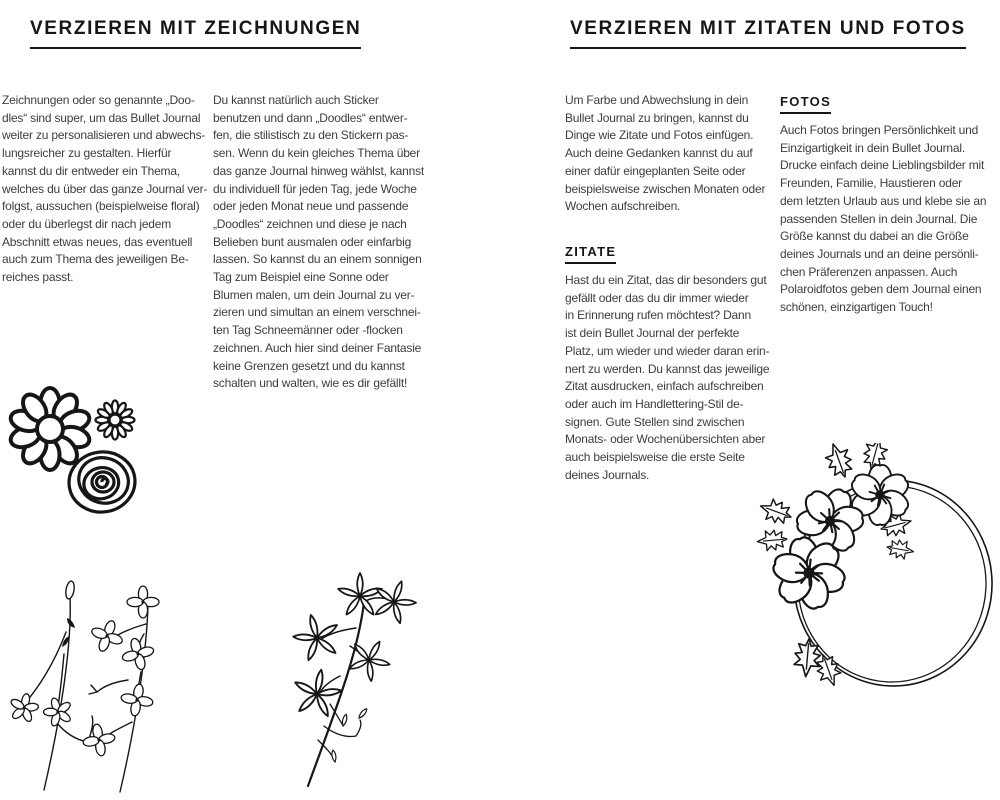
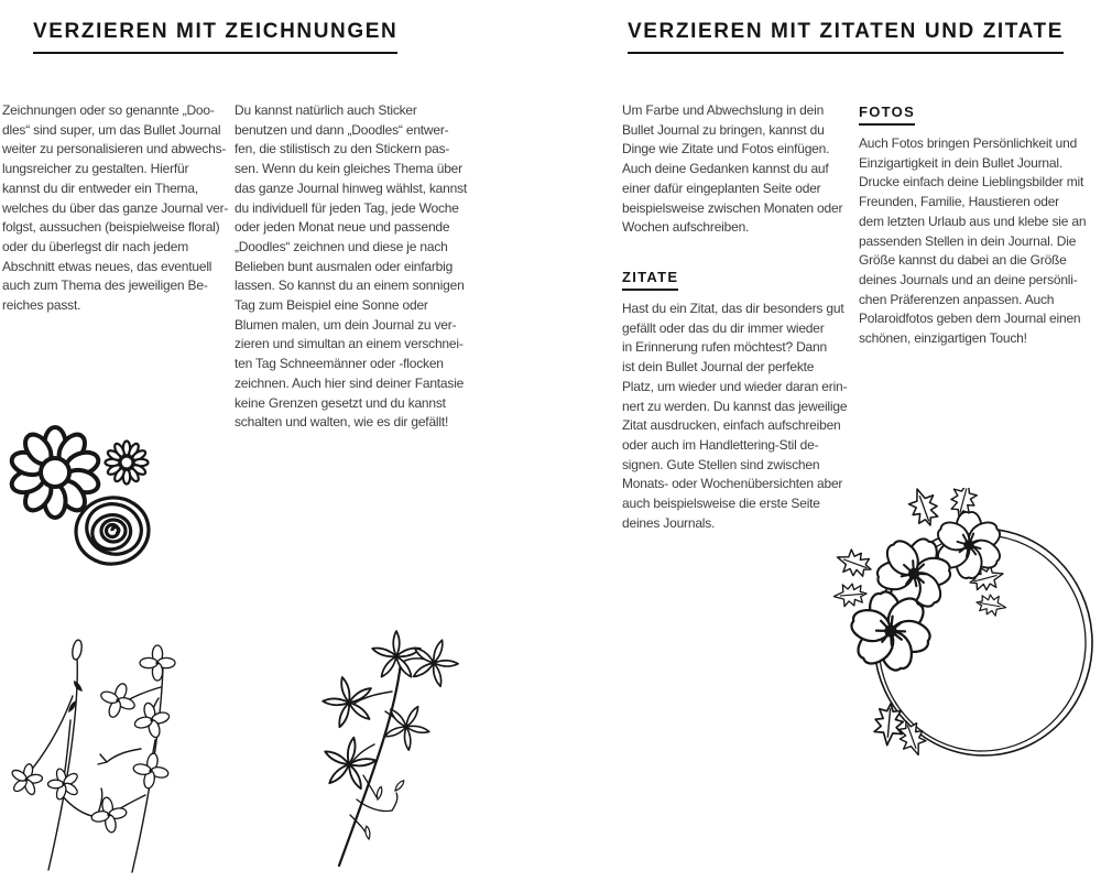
  VERZIEREN MIT ZEICHNUNGEN
  Zeichnungen oder so genannte „Doo-
  dles“ sind super, um das Bullet Journal
  weiter zu personalisieren und abwechs-
  lungsreicher zu gestalten. Hierfür
  kannst du dir entweder ein Thema,
  welches du über das ganze Journal ver-
  folgst, aussuchen (beispielweise floral)
  oder du überlegst dir nach jedem
  Abschnitt etwas neues, das eventuell
  auch zum Thema des jeweiligen Be-
  reiches passt.
  Du kannst natürlich auch Sticker
  benutzen und dann „Doodles“ entwer-
  fen, die stilistisch zu den Stickern pas-
  sen. Wenn du kein gleiches Thema über
  das ganze Journal hinweg wählst, kannst
  du individuell für jeden Tag, jede Woche
  oder jeden Monat neue und passende
  „Doodles“ zeichnen und diese je nach
  Belieben bunt ausmalen oder einfarbig
  lassen. So kannst du an einem sonnigen
  Tag zum Beispiel eine Sonne oder
  Blumen malen, um dein Journal zu ver-
  zieren und simultan an einem verschnei-
  ten Tag Schneemänner oder -flocken
  zeichnen. Auch hier sind deiner Fantasie
  keine Grenzen gesetzt und du kannst
  schalten und walten, wie es dir gefällt!
- VERZIEREN MIT ZITATEN UND FOTOS
+ VERZIEREN MIT ZITATEN UND ZITATE
  Um Farbe und Abwechslung in dein
  Bullet Journal zu bringen, kannst du
  Dinge wie Zitate und Fotos einfügen.
  Auch deine Gedanken kannst du auf
  einer dafür eingeplanten Seite oder
  beispielsweise zwischen Monaten oder
  Wochen aufschreiben.
  ZITATE
  Hast du ein Zitat, das dir besonders gut
  gefällt oder das du dir immer wieder
  in Erinnerung rufen möchtest? Dann
  ist dein Bullet Journal der perfekte
  Platz, um wieder und wieder daran erin-
  nert zu werden. Du kannst das jeweilige
  Zitat ausdrucken, einfach aufschreiben
  oder auch im Handlettering-Stil de-
  signen. Gute Stellen sind zwischen
  Monats- oder Wochenübersichten aber
  auch beispielsweise die erste Seite
  deines Journals.
  FOTOS
  Auch Fotos bringen Persönlichkeit und
  Einzigartigkeit in dein Bullet Journal.
  Drucke einfach deine Lieblingsbilder mit
  Freunden, Familie, Haustieren oder
  dem letzten Urlaub aus und klebe sie an
  passenden Stellen in dein Journal. Die
  Größe kannst du dabei an die Größe
  deines Journals und an deine persönli-
  chen Präferenzen anpassen. Auch
  Polaroidfotos geben dem Journal einen
  schönen, einzigartigen Touch!
